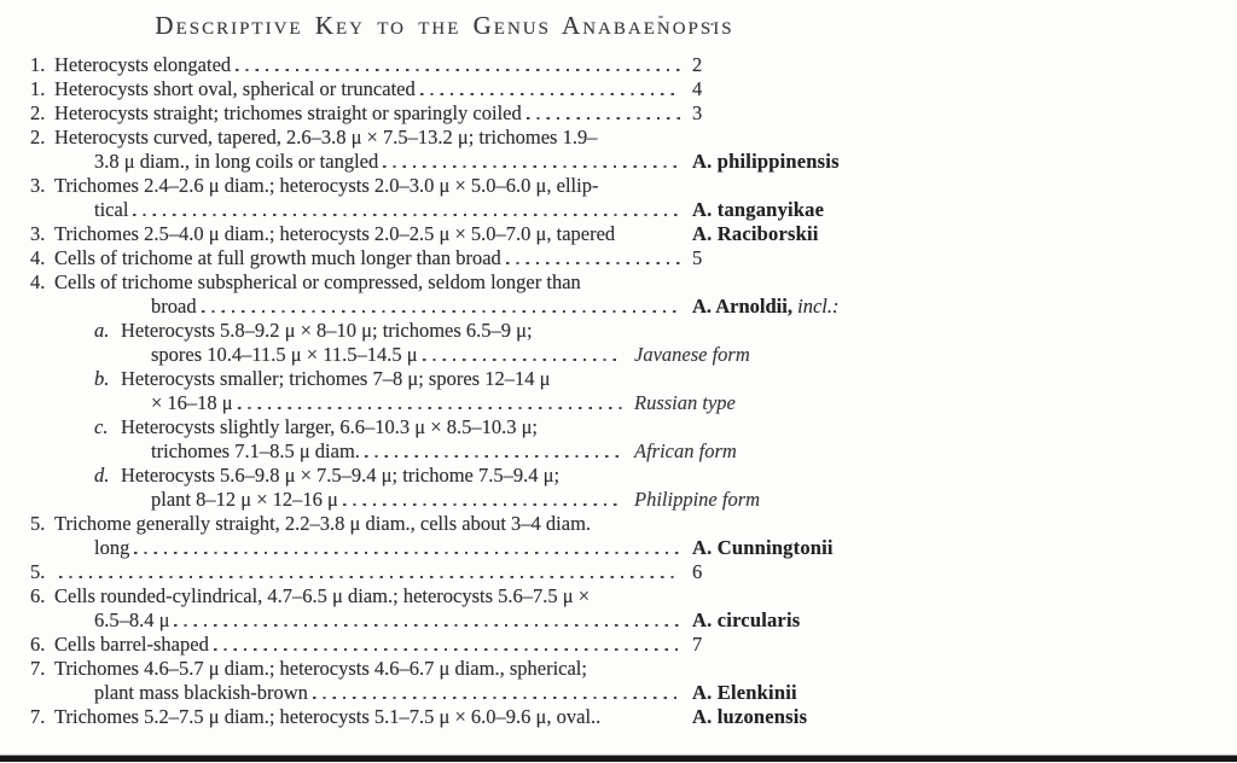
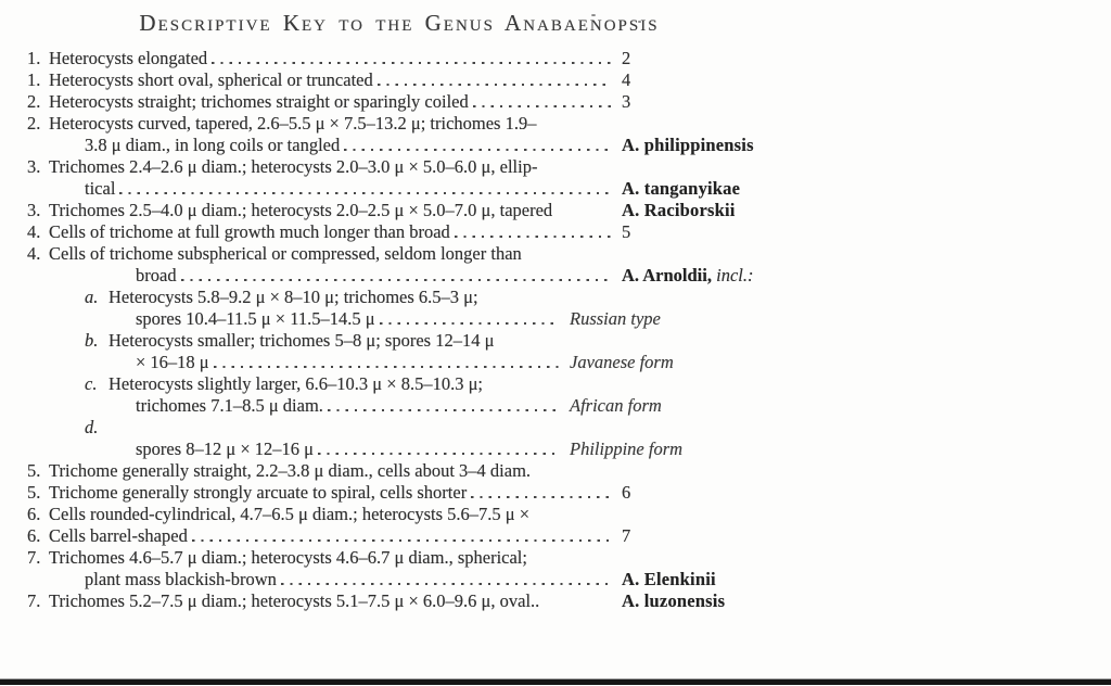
  Descriptive Key to the Genus Anabaenopsis
  1.
  Heterocysts elongated
  2
  1.
  Heterocysts short oval, spherical or truncated
  4
  2.
  Heterocysts straight; trichomes straight or sparingly coiled
  3
  2.
- Heterocysts curved, tapered, 2.6–3.8 μ × 7.5–13.2 μ; trichomes 1.9–
+ Heterocysts curved, tapered, 2.6–5.5 μ × 7.5–13.2 μ; trichomes 1.9–
  3.8 μ diam., in long coils or tangled
  A. philippinensis
  3.
  Trichomes 2.4–2.6 μ diam.; heterocysts 2.0–3.0 μ × 5.0–6.0 μ, ellip-
  tical
  A. tanganyikae
  3.
  Trichomes 2.5–4.0 μ diam.; heterocysts 2.0–2.5 μ × 5.0–7.0 μ, tapered
  A. Raciborskii
  4.
  Cells of trichome at full growth much longer than broad
  5
  4.
  Cells of trichome subspherical or compressed, seldom longer than
  broad
  A. Arnoldii, incl.:
  a.
- Heterocysts 5.8–9.2 μ × 8–10 μ; trichomes 6.5–9 μ;
+ Heterocysts 5.8–9.2 μ × 8–10 μ; trichomes 6.5–3 μ;
  spores 10.4–11.5 μ × 11.5–14.5 μ
- Javanese form
+ Russian type
  b.
- Heterocysts smaller; trichomes 7–8 μ; spores 12–14 μ
+ Heterocysts smaller; trichomes 5–8 μ; spores 12–14 μ
  × 16–18 μ
- Russian type
+ Javanese form
  c.
  Heterocysts slightly larger, 6.6–10.3 μ × 8.5–10.3 μ;
  trichomes 7.1–8.5 μ diam.
  African form
  d.
- Heterocysts 5.6–9.8 μ × 7.5–9.4 μ; trichome 7.5–9.4 μ;
- plant 8–12 μ × 12–16 μ
+ spores 8–12 μ × 12–16 μ
  Philippine form
  5.
  Trichome generally straight, 2.2–3.8 μ diam., cells about 3–4 diam.
- long
- A. Cunningtonii
  5.
+ Trichome generally strongly arcuate to spiral, cells shorter
  6
  6.
  Cells rounded-cylindrical, 4.7–6.5 μ diam.; heterocysts 5.6–7.5 μ ×
- 6.5–8.4 μ
- A. circularis
  6.
  Cells barrel-shaped
  7
  7.
  Trichomes 4.6–5.7 μ diam.; heterocysts 4.6–6.7 μ diam., spherical;
  plant mass blackish-brown
  A. Elenkinii
  7.
  Trichomes 5.2–7.5 μ diam.; heterocysts 5.1–7.5 μ × 6.0–9.6 μ, oval..
  A. luzonensis
